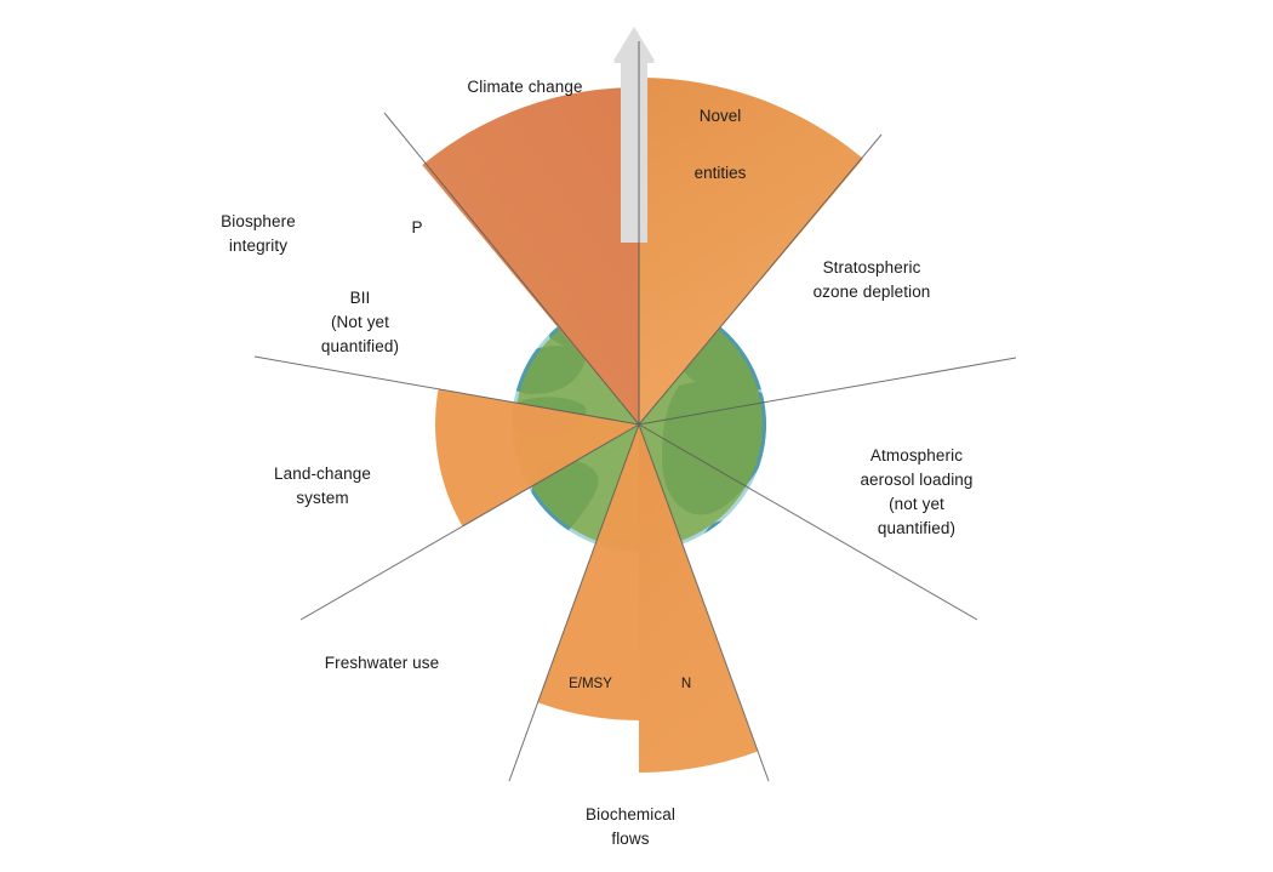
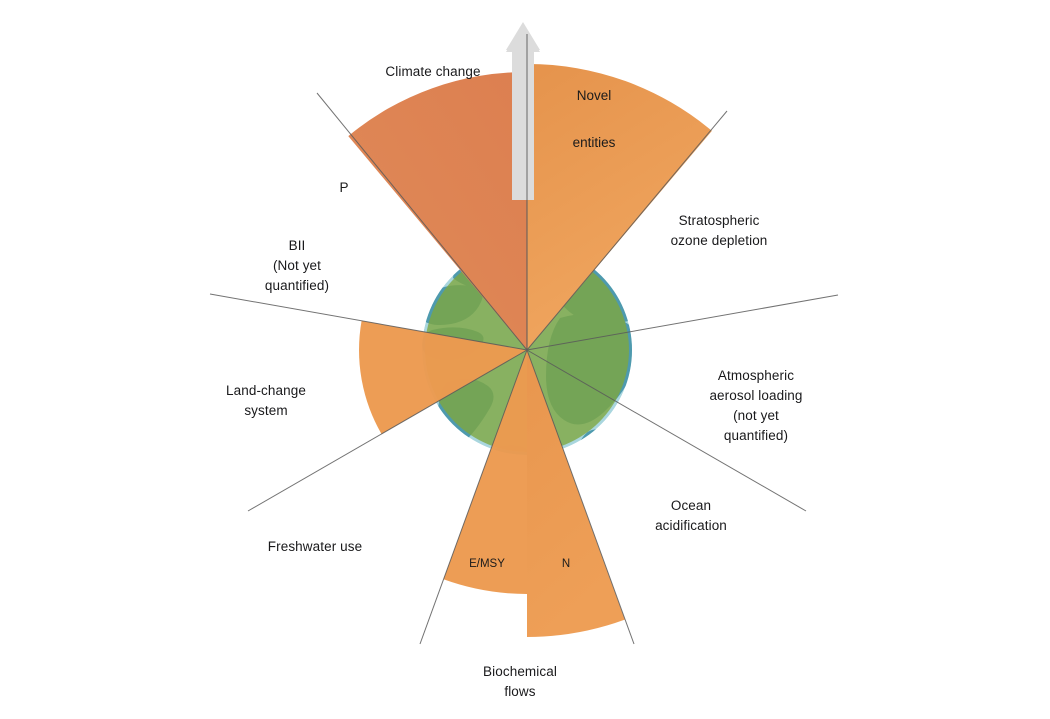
  P
  Novel
  entities
  E/MSY
  N
  Climate change
  Stratospheric
  ozone depletion
  Atmospheric
  aerosol loading
  (not yet
  quantified)
+ Ocean
+ acidification
  Biochemical
  flows
  Freshwater use
  Land-change
  system
- Biosphere
- integrity
  BII
  (Not yet
  quantified)
